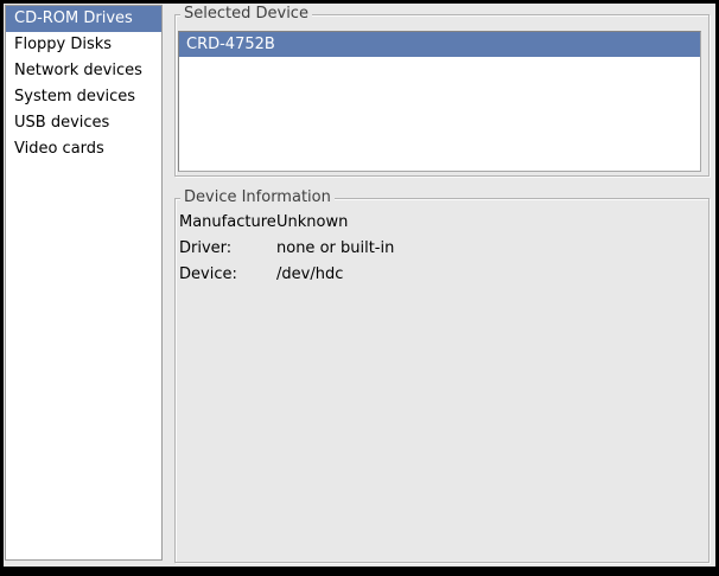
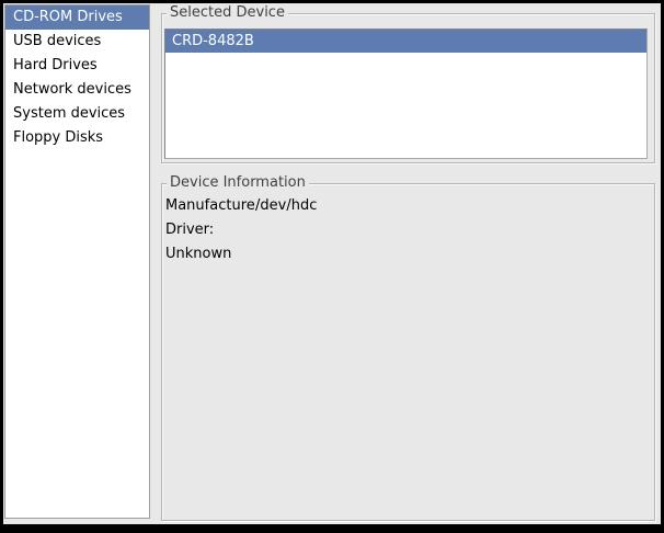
  CD-ROM Drives
- Floppy Disks
+ USB devices
+ Hard Drives
  Network devices
  System devices
- USB devices
+ Floppy Disks
- Video cards
  Selected Device
- CRD-4752B
+ CRD-8482B
  Device Information
  Manufacture
- Unknown
+ /dev/hdc
  Driver:
- none or built-in
- Device:
- /dev/hdc
+ Unknown
